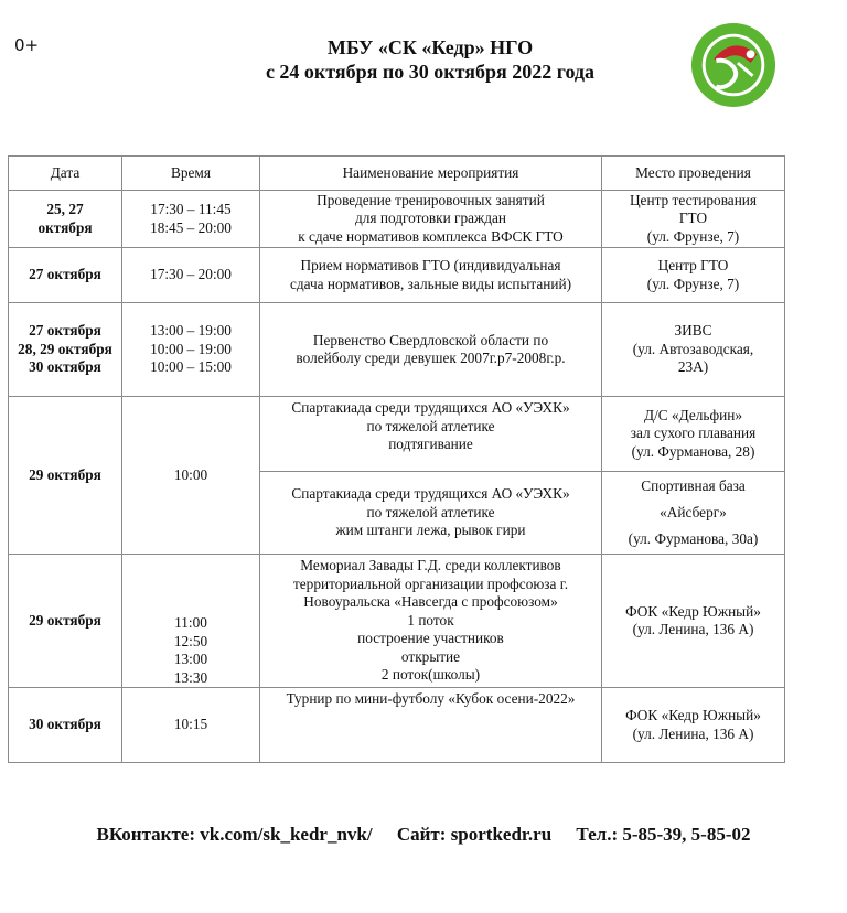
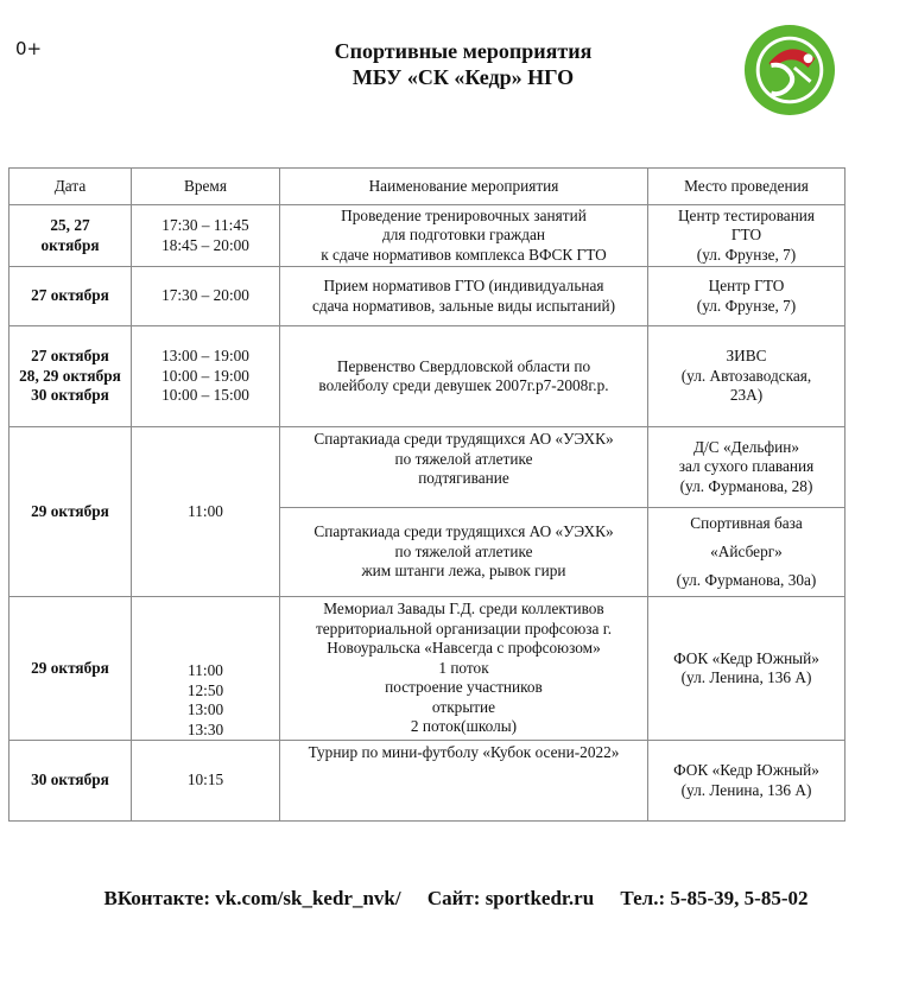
  0+
+ Спортивные мероприятия
  МБУ «СК «Кедр» НГО
- с 24 октября по 30 октября 2022 года
  Дата	Время	Наименование мероприятия	Место проведения
  25, 27октября	17:30 – 11:4518:45 – 20:00	Проведение тренировочных занятийдля подготовки гражданк сдаче нормативов комплекса ВФСК ГТО	Центр тестированияГТО(ул. Фрунзе, 7)
  27 октября	17:30 – 20:00	Прием нормативов ГТО (индивидуальнаясдача нормативов, зальные виды испытаний)	Центр ГТО(ул. Фрунзе, 7)
  27 октября28, 29 октября30 октября	13:00 – 19:0010:00 – 19:0010:00 – 15:00	Первенство Свердловской области поволейболу среди девушек 2007г.р7-2008г.р.	ЗИВС(ул. Автозаводская,23А)
- 29 октября	10:00	Спартакиада среди трудящихся АО «УЭХК»по тяжелой атлетикеподтягивание	Д/С «Дельфин»зал сухого плавания(ул. Фурманова, 28)
+ 29 октября	11:00	Спартакиада среди трудящихся АО «УЭХК»по тяжелой атлетикеподтягивание	Д/С «Дельфин»зал сухого плавания(ул. Фурманова, 28)
  Спартакиада среди трудящихся АО «УЭХК»по тяжелой атлетикежим штанги лежа, рывок гири	Спортивная база«Айсберг»(ул. Фурманова, 30а)
  29 октября	11:0012:5013:0013:30	Мемориал Завады Г.Д. среди коллективовтерриториальной организации профсоюза г.Новоуральска «Навсегда с профсоюзом»1 потокпостроение участниковоткрытие2 поток(школы)	ФОК «Кедр Южный»(ул. Ленина, 136 А)
  30 октября	10:15	Турнир по мини-футболу «Кубок осени-2022»	ФОК «Кедр Южный»(ул. Ленина, 136 А)
  ВКонтакте: vk.com/sk_kedr_nvk/ Сайт: sportkedr.ru Тел.: 5-85-39, 5-85-02
